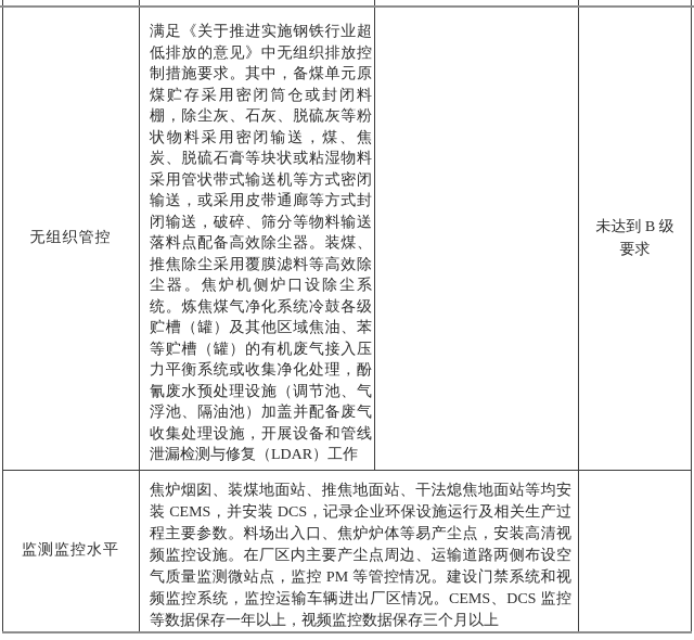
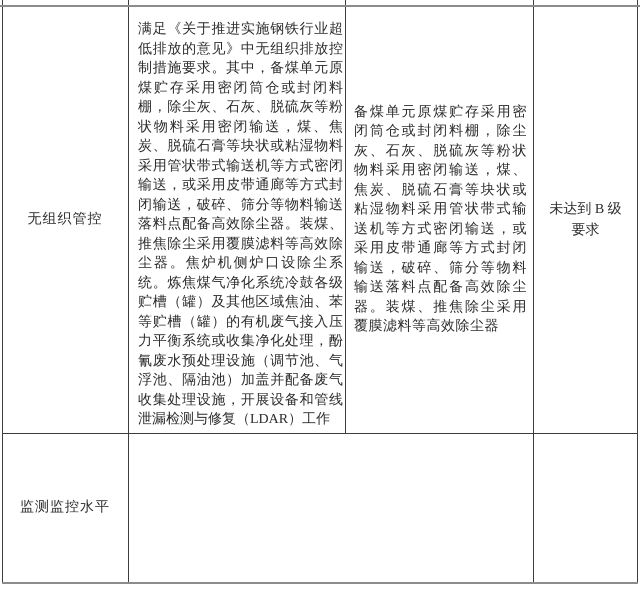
  无组织管控
  满足《关于推进实施钢铁行业超低排放的意见》中无组织排放控制措施要求。其中，备煤单元原煤贮存采用密闭筒仓或封闭料棚，除尘灰、石灰、脱硫灰等粉状物料采用密闭输送，煤、焦炭、脱硫石膏等块状或粘湿物料采用管状带式输送机等方式密闭输送，或采用皮带通廊等方式封闭输送，破碎、筛分等物料输送落料点配备高效除尘器。装煤、推焦除尘采用覆膜滤料等高效除尘器。焦炉机侧炉口设除尘系统。炼焦煤气净化系统冷鼓各级贮槽（罐）及其他区域焦油、苯等贮槽（罐）的有机废气接入压力平衡系统或收集净化处理，酚氰废水预处理设施（调节池、气浮池、隔油池）加盖并配备废气收集处理设施，开展设备和管线泄漏检测与修复（LDAR）工作
+ 备煤单元原煤贮存采用密闭筒仓或封闭料棚，除尘灰、石灰、脱硫灰等粉状物料采用密闭输送，煤、焦炭、脱硫石膏等块状或粘湿物料采用管状带式输送机等方式密闭输送，或采用皮带通廊等方式封闭输送，破碎、筛分等物料输送落料点配备高效除尘器。装煤、推焦除尘采用覆膜滤料等高效除尘器
  未达到 B 级要求
  监测监控水平
- 焦炉烟囱、装煤地面站、推焦地面站、干法熄焦地面站等均安装 CEMS，并安装 DCS，记录企业环保设施运行及相关生产过程主要参数。料场出入口、焦炉炉体等易产尘点，安装高清视频监控设施。在厂区内主要产尘点周边、运输道路两侧布设空气质量监测微站点，监控 PM 等管控情况。建设门禁系统和视频监控系统，监控运输车辆进出厂区情况。CEMS、DCS 监控等数据保存一年以上，视频监控数据保存三个月以上
